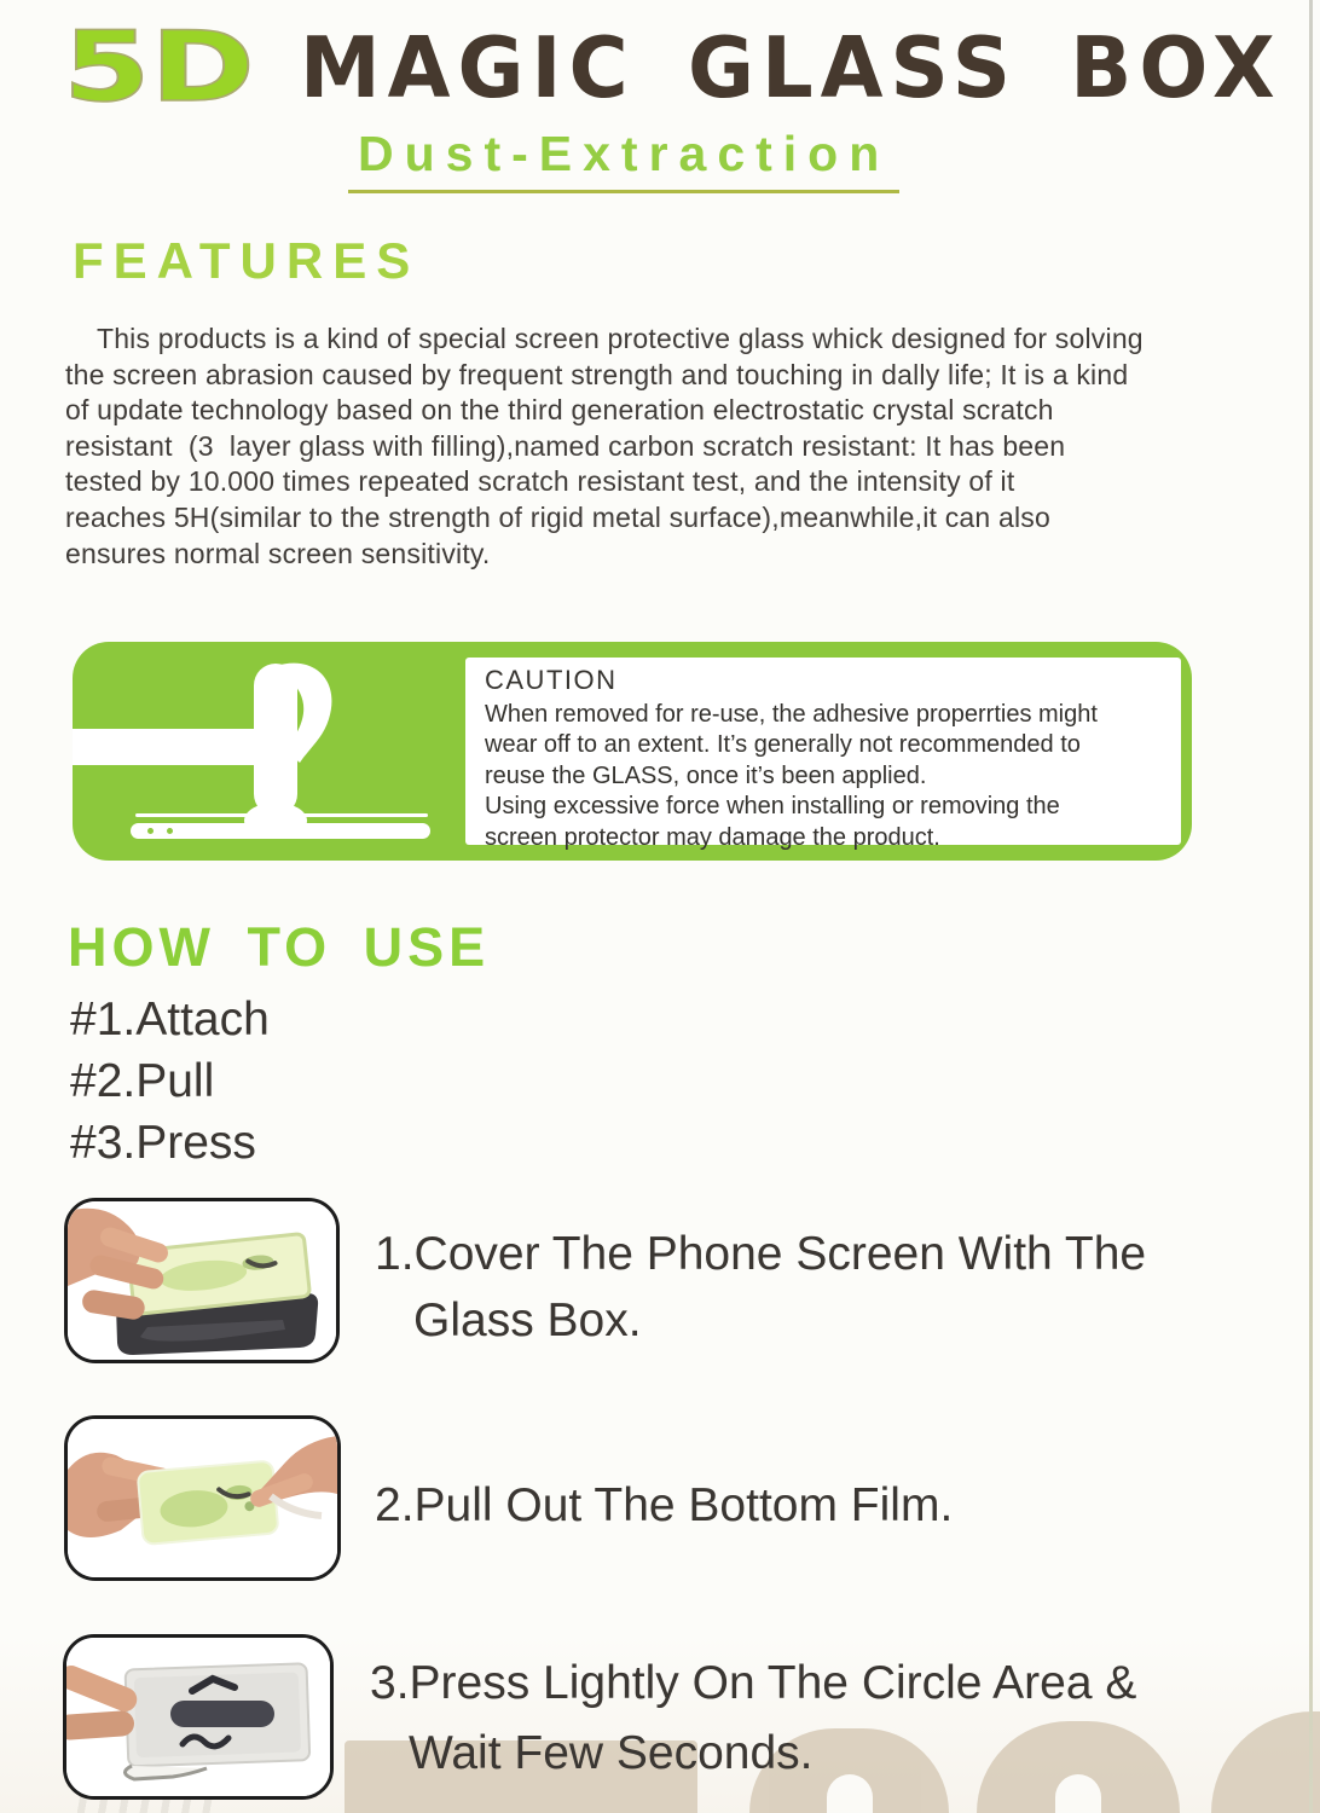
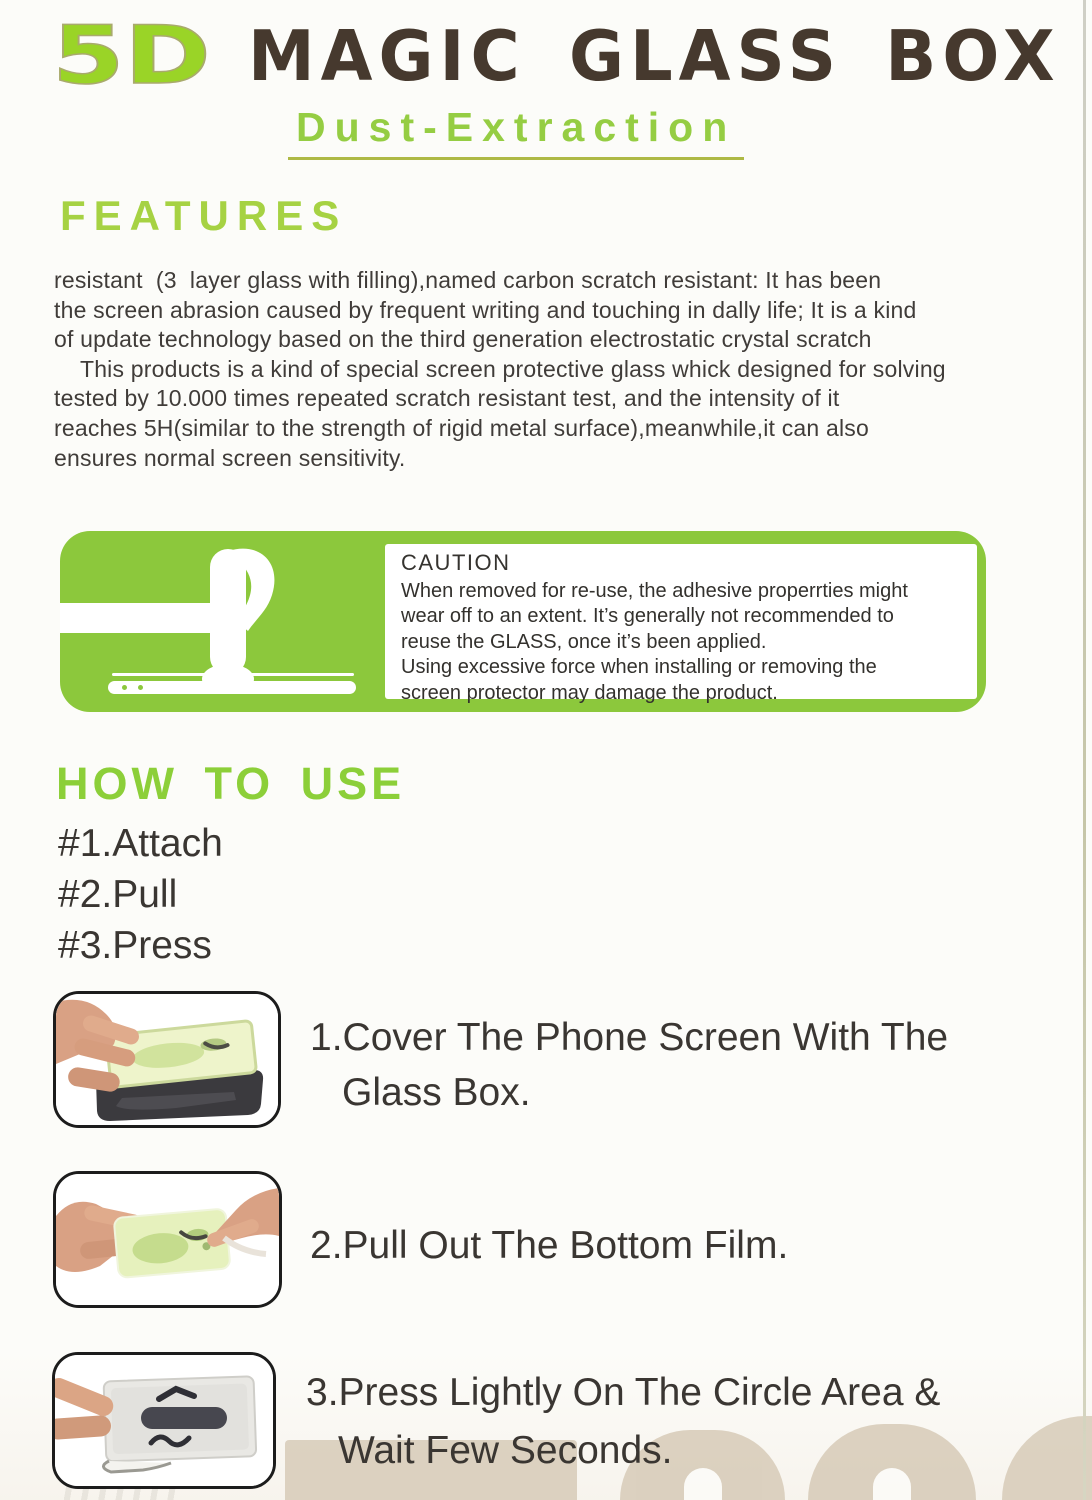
  5D
  MAGIC GLASS BOX
  Dust-Extraction
  FEATURES
- This products is a kind of special screen protective glass whick designed for solving
+ resistant (3 layer glass with filling),named carbon scratch resistant: It has been
- the screen abrasion caused by frequent strength and touching in dally life; It is a kind
+ the screen abrasion caused by frequent writing and touching in dally life; It is a kind
  of update technology based on the third generation electrostatic crystal scratch
- resistant (3 layer glass with filling),named carbon scratch resistant: It has been
+ This products is a kind of special screen protective glass whick designed for solving
  tested by 10.000 times repeated scratch resistant test, and the intensity of it
  reaches 5H(similar to the strength of rigid metal surface),meanwhile,it can also
  ensures normal screen sensitivity.
  CAUTION
  When removed for re-use, the adhesive properrties might
  wear off to an extent. It’s generally not recommended to
  reuse the GLASS, once it’s been applied.
  Using excessive force when installing or removing the
  screen protector may damage the product.
  HOW TO USE
  #1.Attach
  #2.Pull
  #3.Press
  1.Cover The Phone Screen With The
  Glass Box.
  2.Pull Out The Bottom Film.
  3.Press Lightly On The Circle Area &
  Wait Few Seconds.
